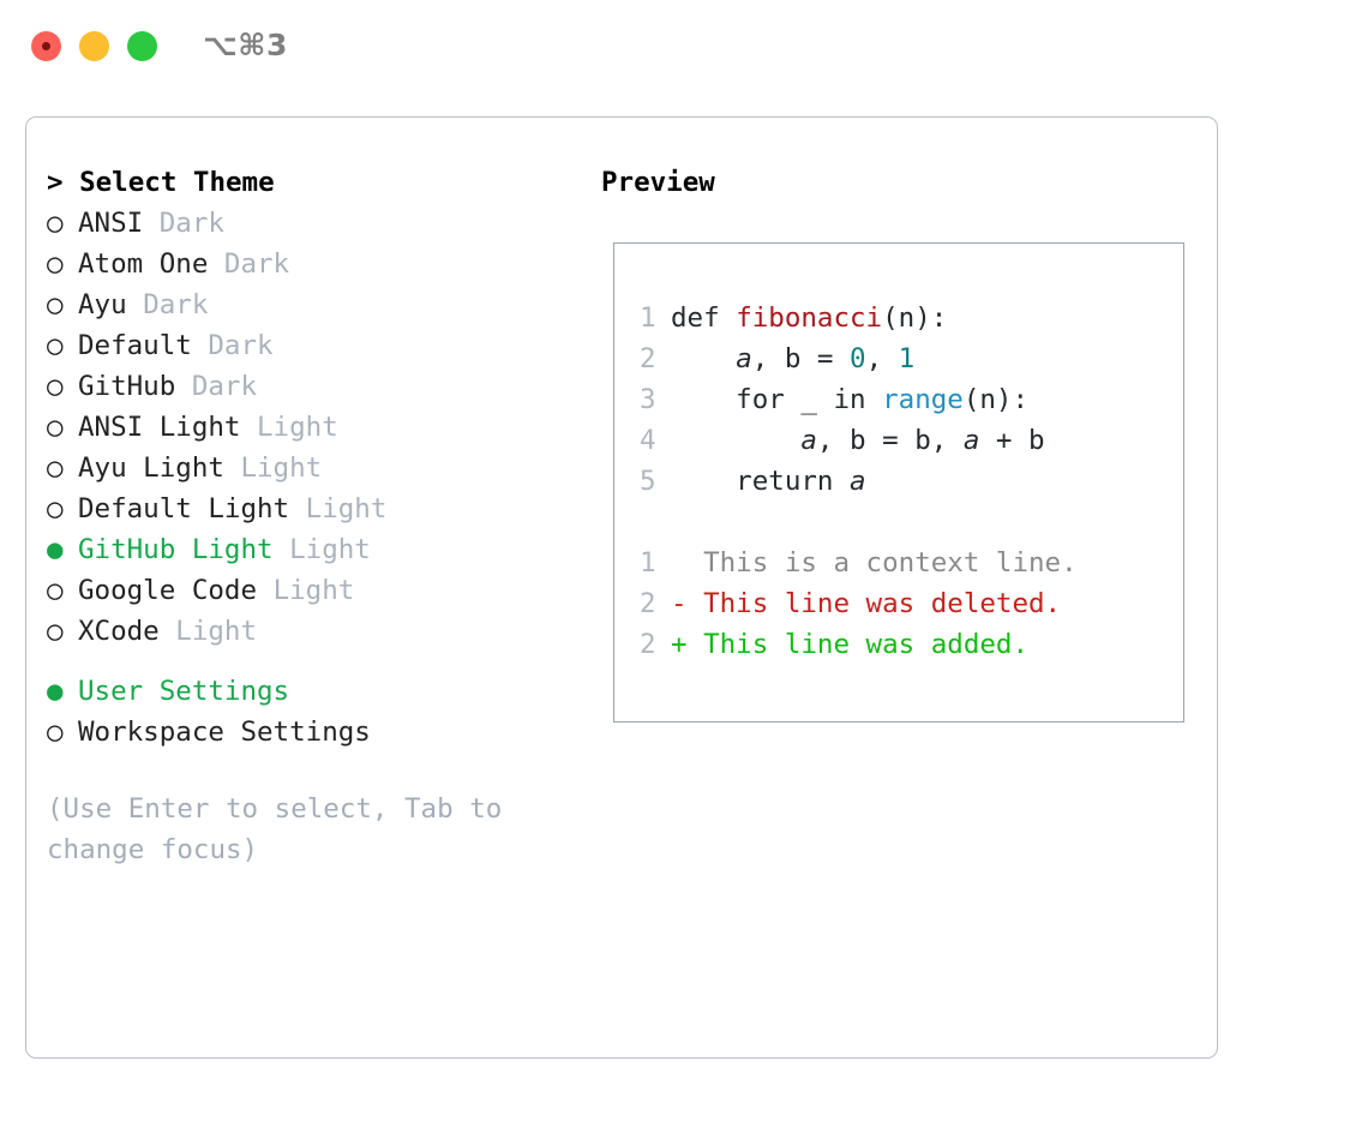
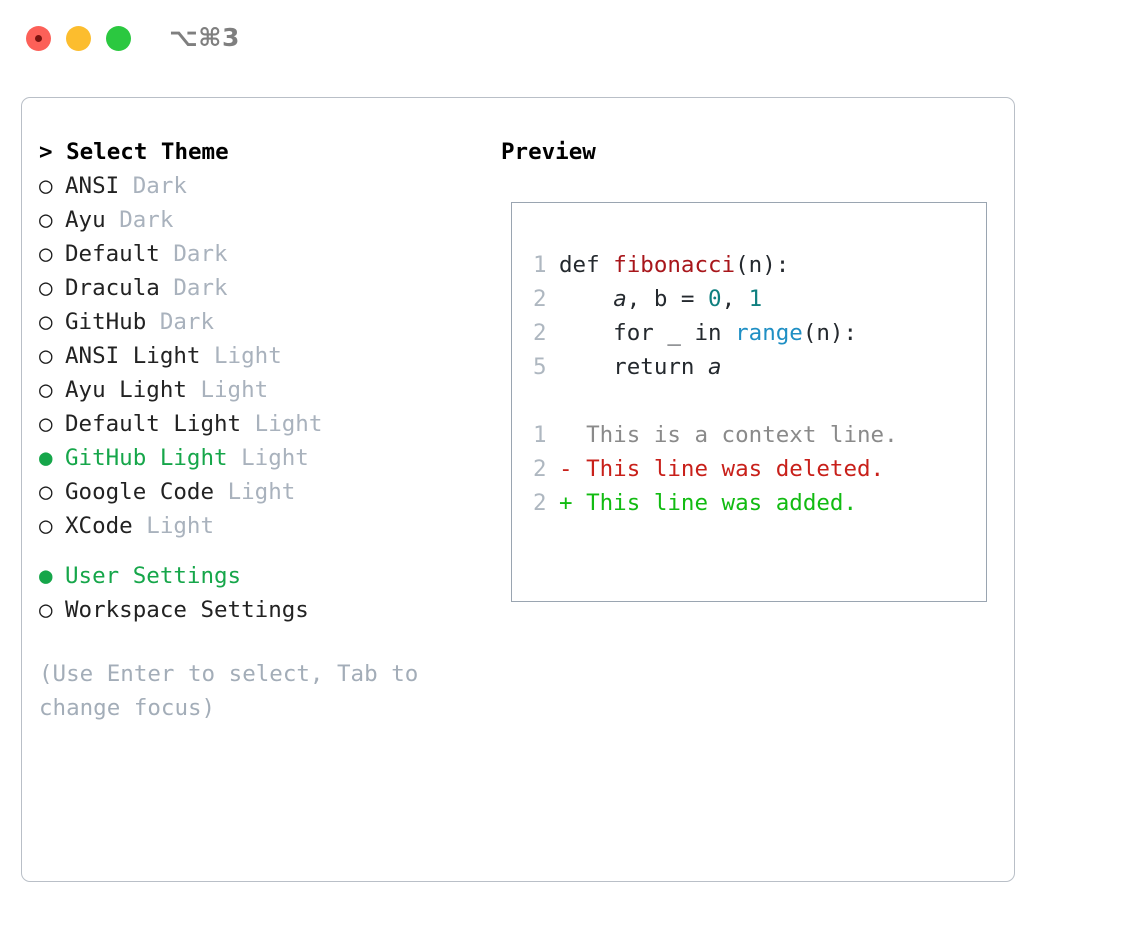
  ⌥⌘3
  > Select Theme
  ○ ANSI Dark
- ○ Atom One Dark
  ○ Ayu Dark
  ○ Default Dark
+ ○ Dracula Dark
  ○ GitHub Dark
  ○ ANSI Light Light
  ○ Ayu Light Light
  ○ Default Light Light
  ● GitHub Light Light
  ○ Google Code Light
  ○ XCode Light
  ● User Settings
  ○ Workspace Settings
  (Use Enter to select, Tab to change focus)
  Preview
  1 def fibonacci(n):
  2 a, b = 0, 1
- 3 for _ in range(n):
+ 2 for _ in range(n):
- 4 a, b = b, a + b
  5 return a
  1 This is a context line.
  2 - This line was deleted.
  2 + This line was added.
